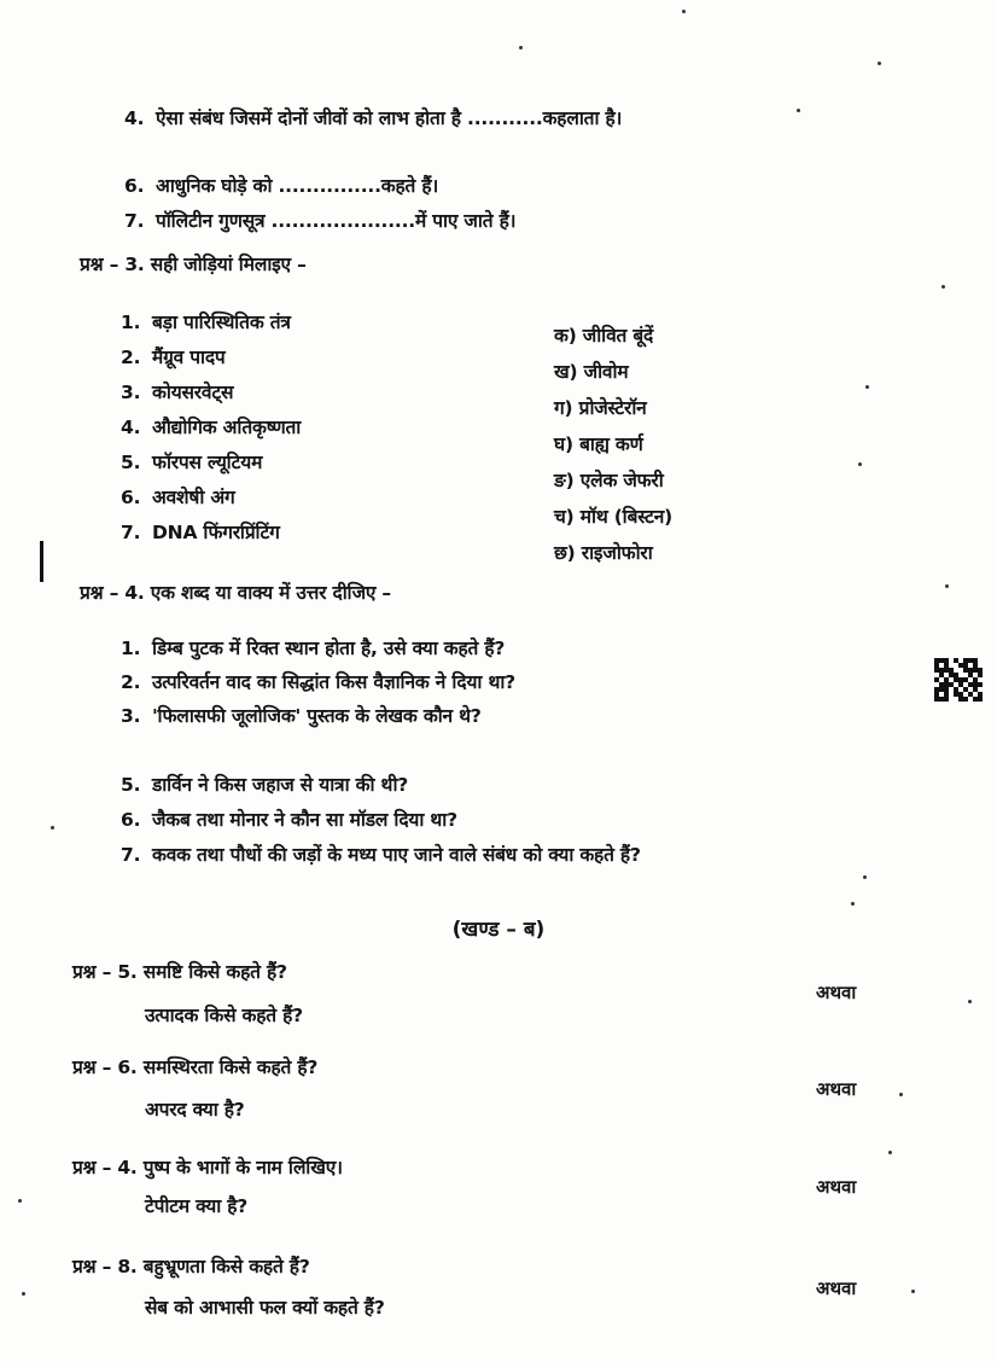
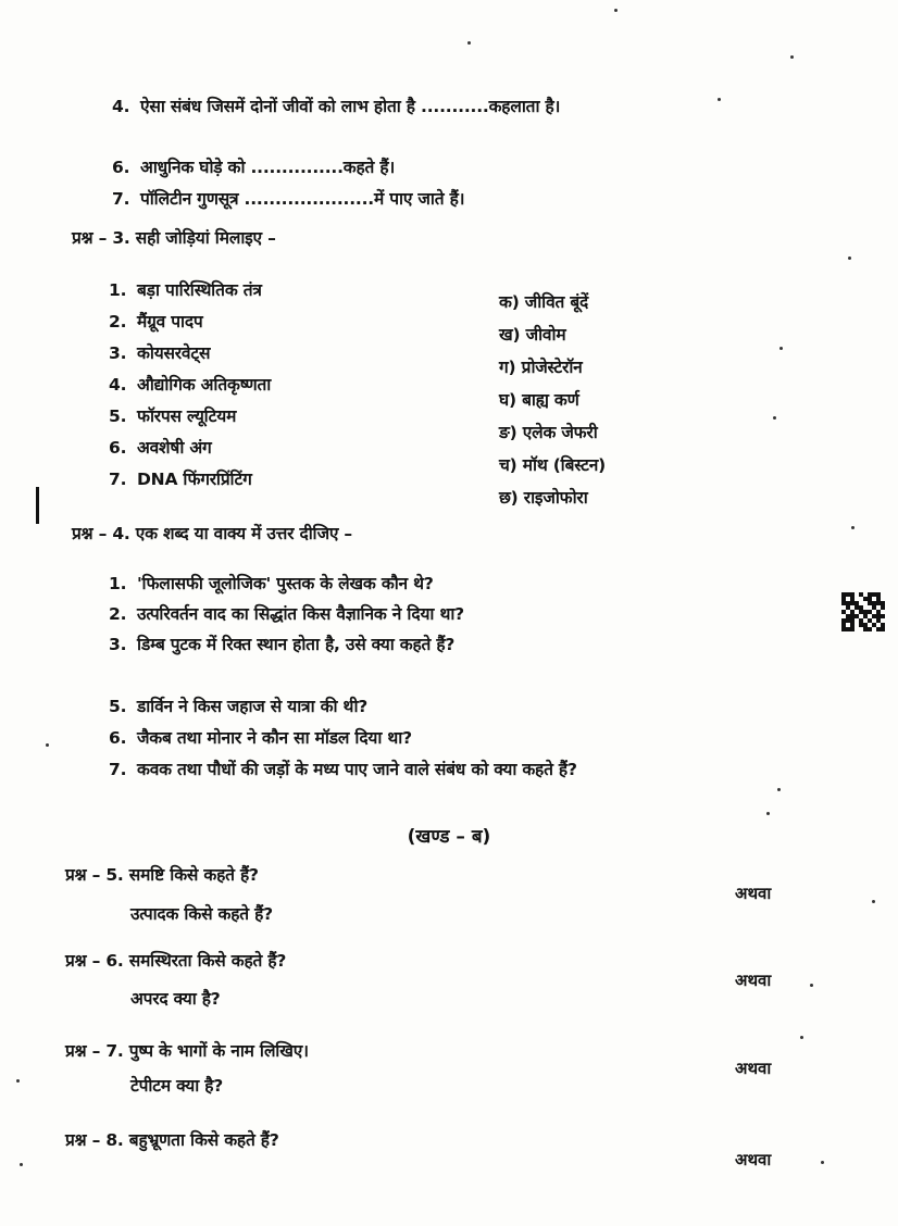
  4. ऐसा संबंध जिसमें दोनों जीवों को लाभ होता है ...........कहलाता है।
  6. आधुनिक घोड़े को ...............कहते हैं।
  7. पॉलिटीन गुणसूत्र .....................में पाए जाते हैं।
  प्रश्न – 3. सही जोड़ियां मिलाइए –
  1. बड़ा पारिस्थितिक तंत्र
  2. मैंग्रूव पादप
  3. कोयसरवेट्स
  4. औद्योगिक अतिकृष्णता
  5. फॉरपस ल्यूटियम
  6. अवशेषी अंग
  7. DNA फिंगरप्रिंटिंग
  क) जीवित बूंदें
  ख) जीवोम
  ग) प्रोजेस्टेरॉन
  घ) बाह्य कर्ण
  ङ) एलेक जेफरी
  च) मॉथ (बिस्टन)
  छ) राइजोफोरा
  प्रश्न – 4. एक शब्द या वाक्य में उत्तर दीजिए –
- 1. डिम्ब पुटक में रिक्त स्थान होता है, उसे क्या कहते हैं?
+ 1. 'फिलासफी जूलोजिक' पुस्तक के लेखक कौन थे?
  2. उत्परिवर्तन वाद का सिद्धांत किस वैज्ञानिक ने दिया था?
- 3. 'फिलासफी जूलोजिक' पुस्तक के लेखक कौन थे?
+ 3. डिम्ब पुटक में रिक्त स्थान होता है, उसे क्या कहते हैं?
  5. डार्विन ने किस जहाज से यात्रा की थी?
  6. जैकब तथा मोनार ने कौन सा मॉडल दिया था?
  7. कवक तथा पौधों की जड़ों के मध्य पाए जाने वाले संबंध को क्या कहते हैं?
  (खण्ड – ब)
  प्रश्न – 5. समष्टि किसे कहते हैं?
  अथवा
  उत्पादक किसे कहते हैं?
  प्रश्न – 6. समस्थिरता किसे कहते हैं?
  अथवा
  अपरद क्या है?
- प्रश्न – 4. पुष्प के भागों के नाम लिखिए।
+ प्रश्न – 7. पुष्प के भागों के नाम लिखिए।
  अथवा
  टेपीटम क्या है?
  प्रश्न – 8. बहुभ्रूणता किसे कहते हैं?
  अथवा
- सेब को आभासी फल क्यों कहते हैं?
